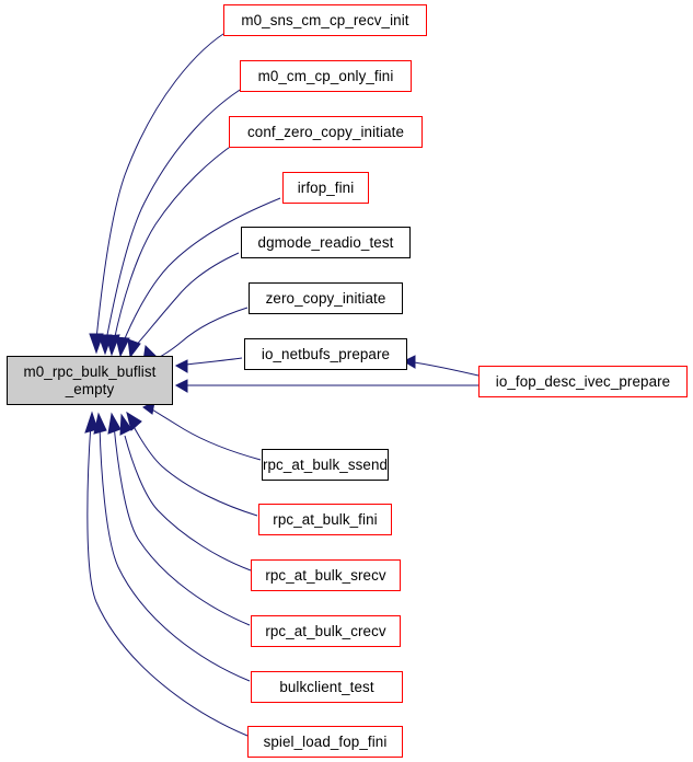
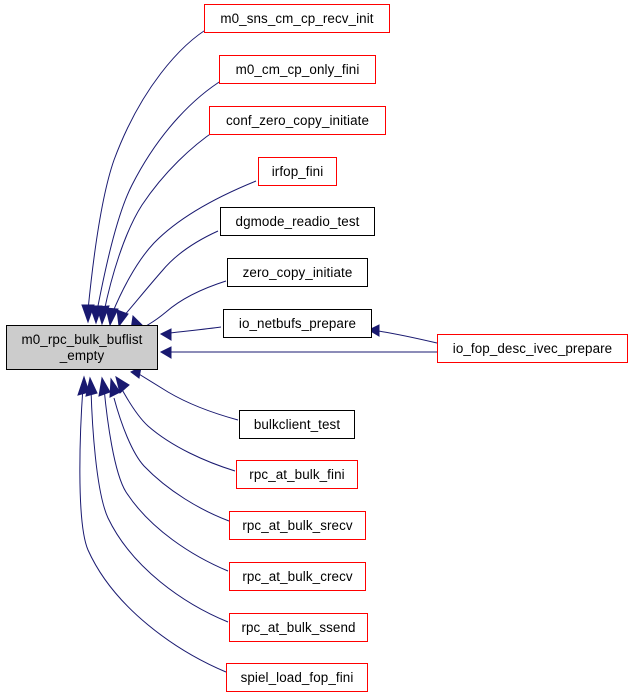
  m0_rpc_bulk_buflist
  _empty
  m0_sns_cm_cp_recv_init
  m0_cm_cp_only_fini
  conf_zero_copy_initiate
  irfop_fini
  dgmode_readio_test
  zero_copy_initiate
  io_netbufs_prepare
  io_fop_desc_ivec_prepare
- rpc_at_bulk_ssend
+ bulkclient_test
  rpc_at_bulk_fini
  rpc_at_bulk_srecv
  rpc_at_bulk_crecv
- bulkclient_test
+ rpc_at_bulk_ssend
  spiel_load_fop_fini
